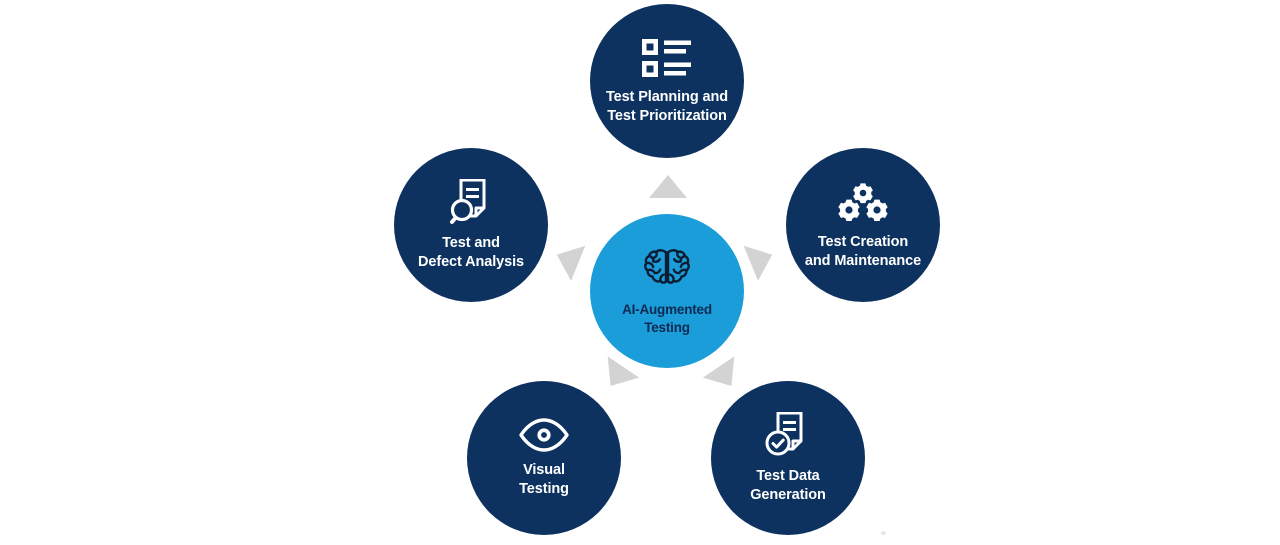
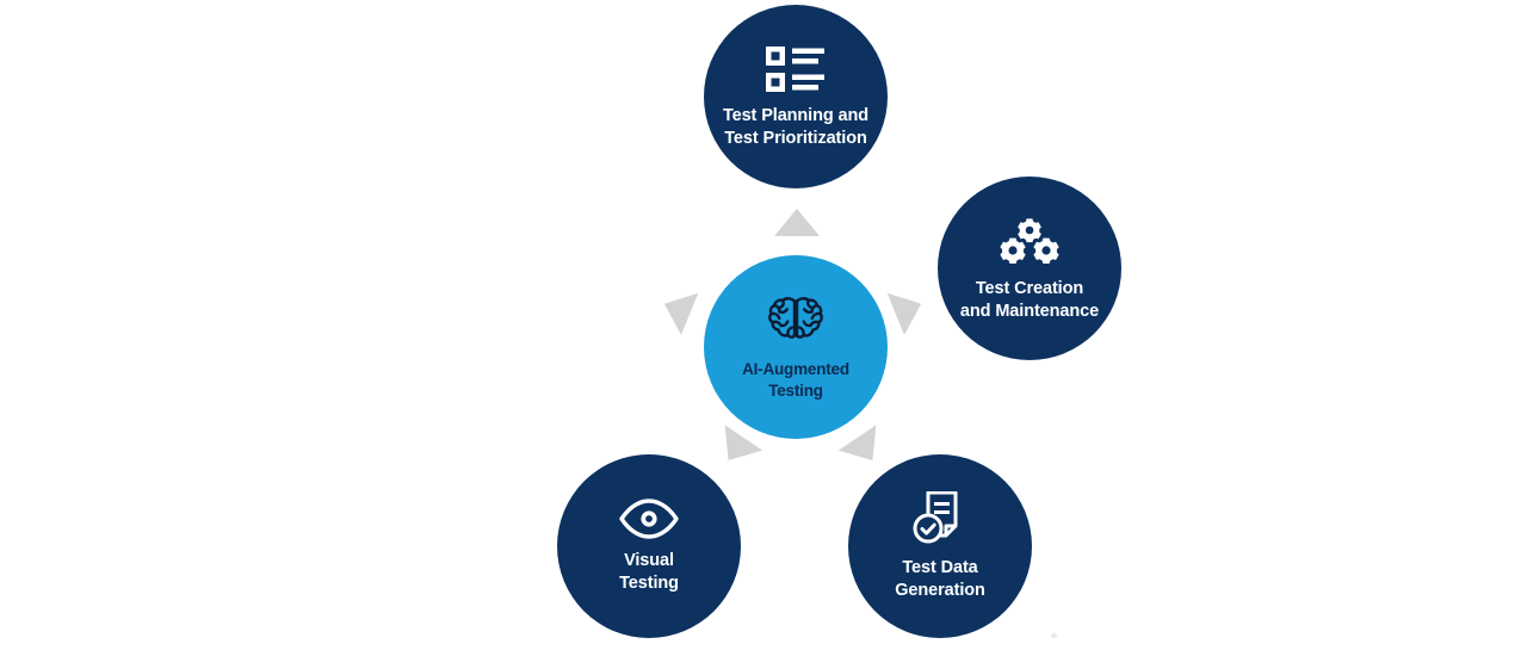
  Test Planning and
  Test Prioritization
  Test Creation
  and Maintenance
  Test Data
  Generation
  Visual
  Testing
- Test and
- Defect Analysis
  AI-Augmented
  Testing
